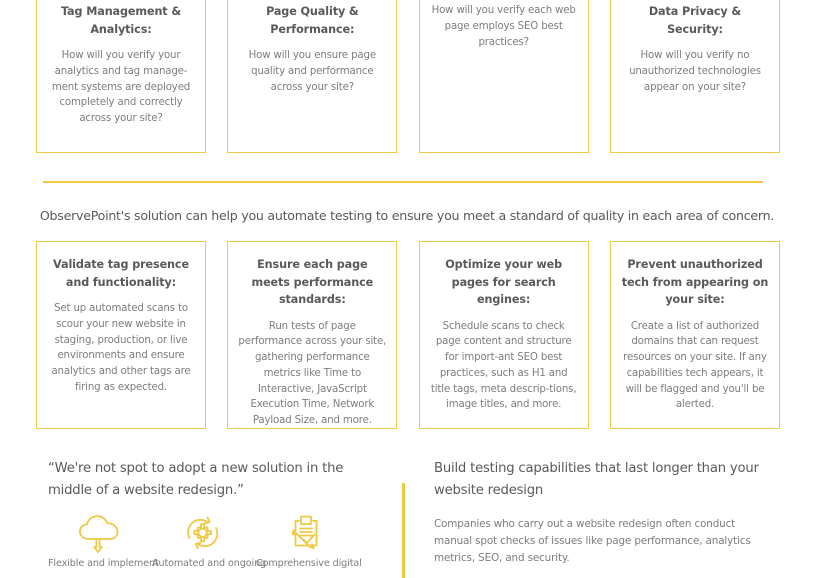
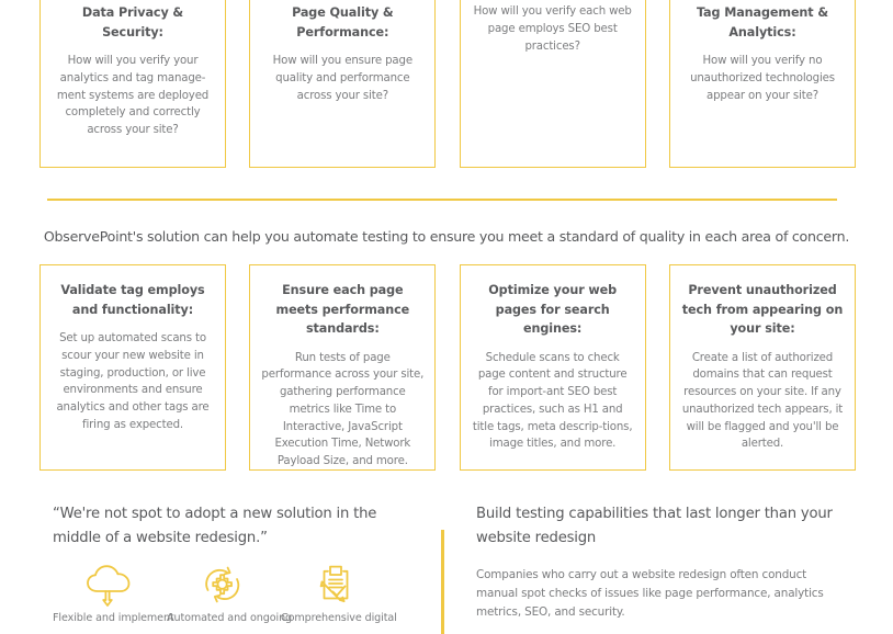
- Tag Management & Analytics:
+ Data Privacy & Security:
  How will you verify your analytics and tag manage-ment systems are deployed completely and correctly across your site?
  Page Quality & Performance:
  How will you ensure page quality and performance across your site?
  How will you verify each web page employs SEO best practices?
- Data Privacy & Security:
+ Tag Management & Analytics:
  How will you verify no unauthorized technologies appear on your site?
  ObservePoint's solution can help you automate testing to ensure you meet a standard of quality in each area of concern.
- Validate tag presence and functionality:
+ Validate tag employs and functionality:
  Set up automated scans to scour your new website in staging, production, or live environments and ensure analytics and other tags are firing as expected.
  Ensure each page meets performance standards:
  Run tests of page performance across your site, gathering performance metrics like Time to Interactive, JavaScript Execution Time, Network Payload Size, and more.
  Optimize your web pages for search engines:
  Schedule scans to check page content and structure for import-ant SEO best practices, such as H1 and title tags, meta descrip-tions, image titles, and more.
  Prevent unauthorized tech from appearing on your site:
- Create a list of authorized domains that can request resources on your site. If any capabilities tech appears, it will be flagged and you'll be alerted.
+ Create a list of authorized domains that can request resources on your site. If any unauthorized tech appears, it will be flagged and you'll be alerted.
  “We're not spot to adopt a new solution in the middle of a website redesign.”
  Flexible and implemen
  Automated and ongoi
  Comprehensive digital
  Build testing capabilities that last longer than your website redesign
  Companies who carry out a website redesign often conduct manual spot checks of issues like page performance, analytics metrics, SEO, and security.
